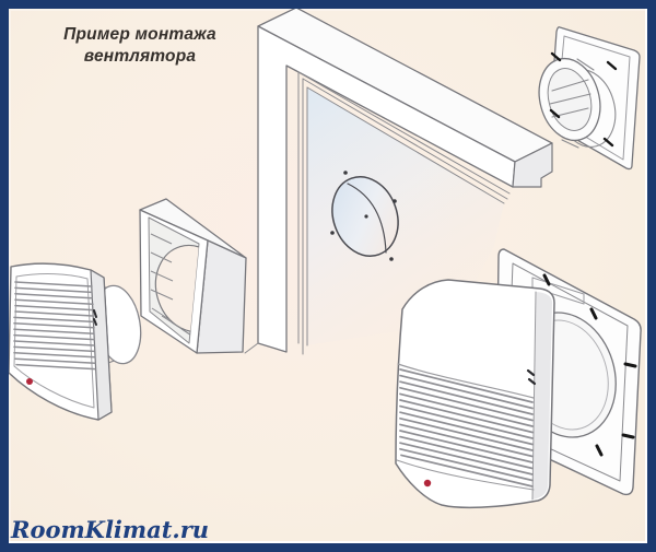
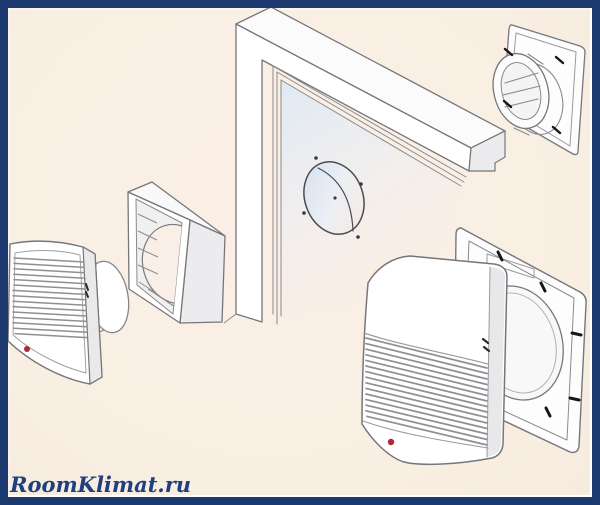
- Пример монтажа
- вентлятора
  RoomKlimat.ru
